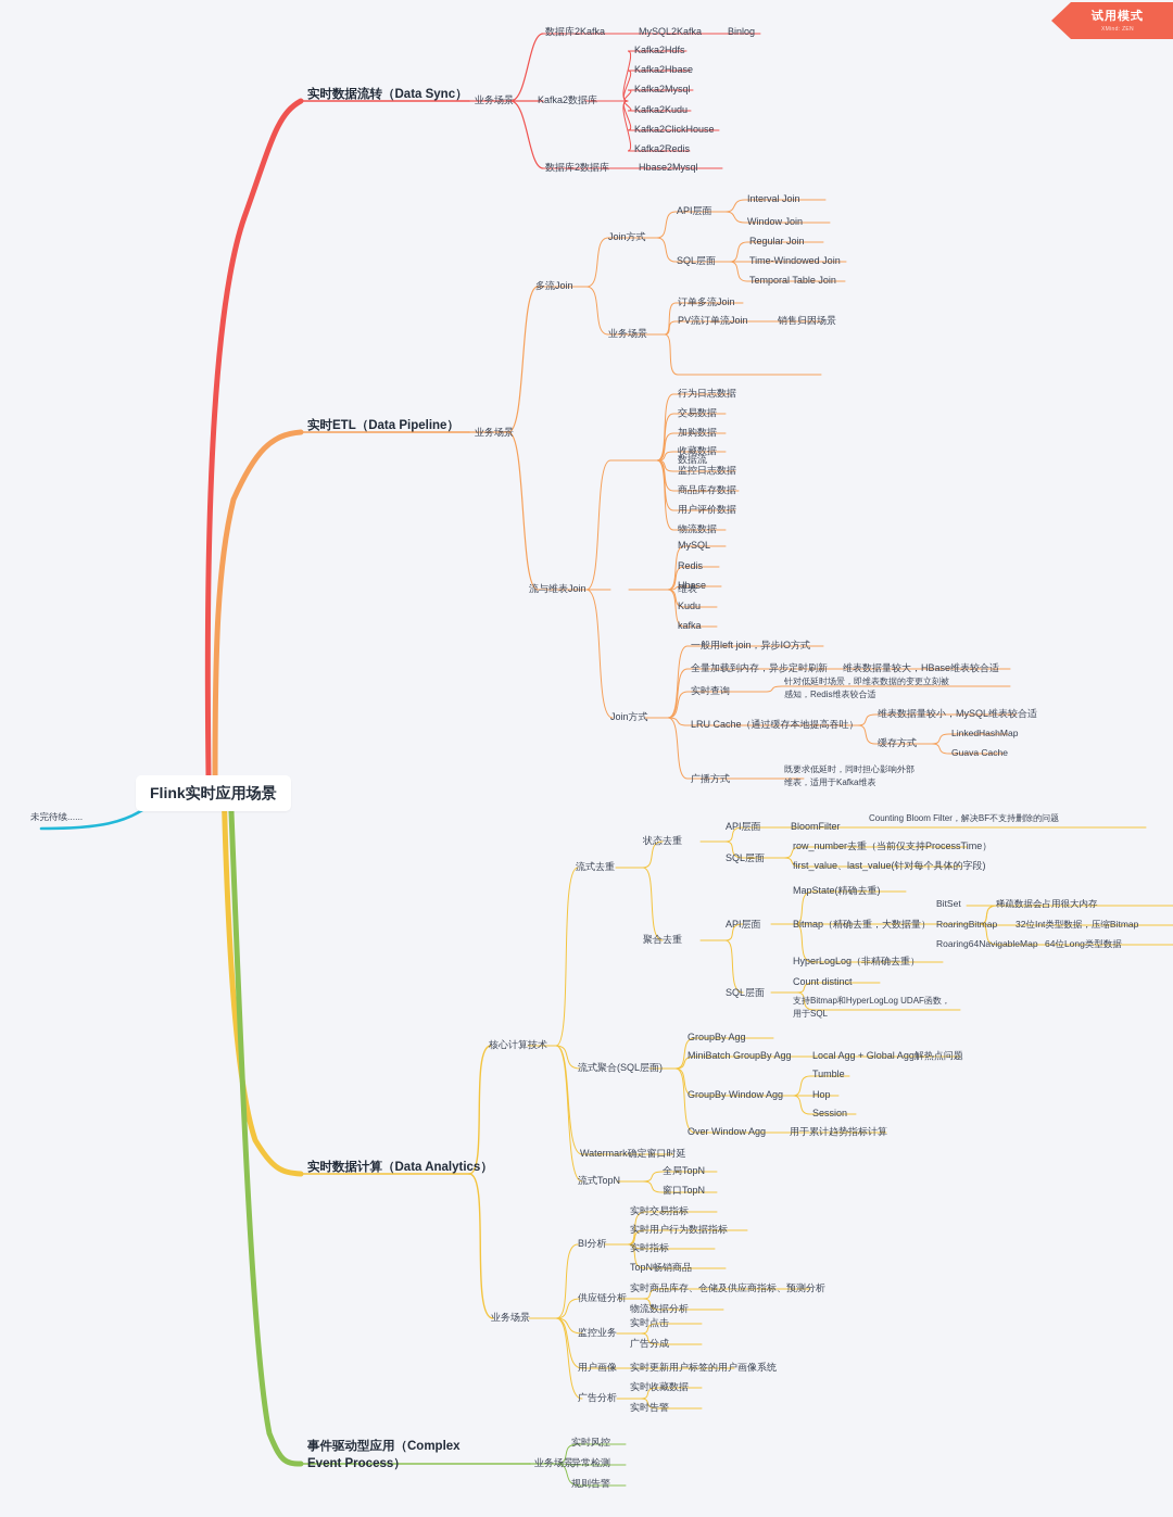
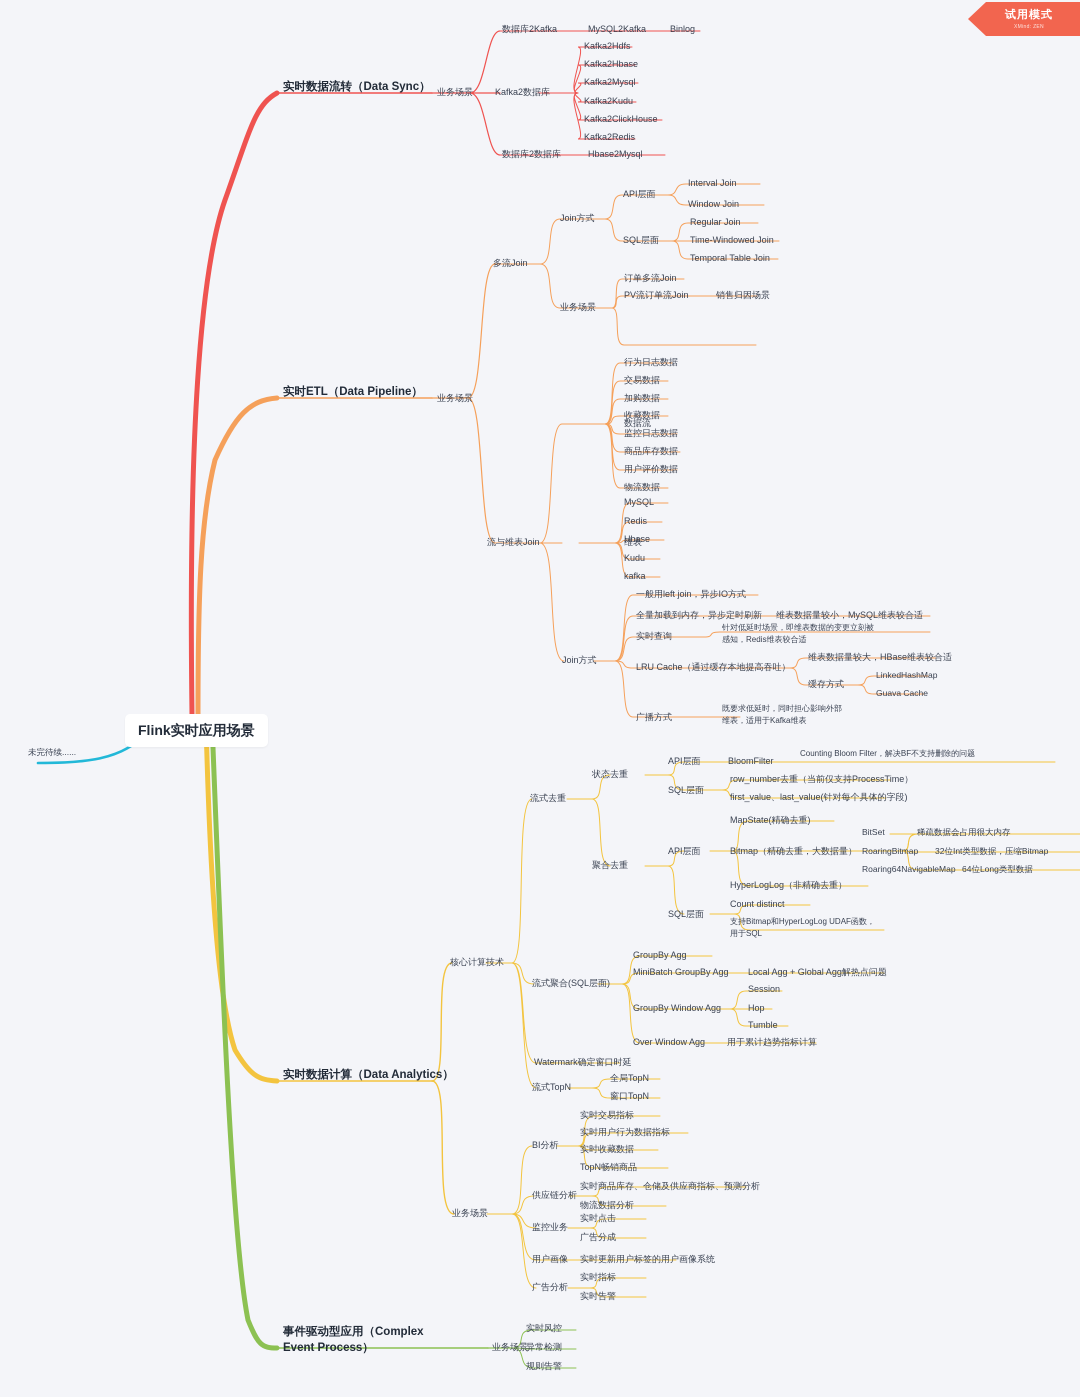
  试用模式
  Flink实时应用场景
  未完待续......
  实时数据流转（Data Sync）
  业务场景
  数据库2Kafka
  MySQL2Kafka
  Binlog
  Kafka2数据库
  Kafka2Hdfs
  Kafka2Hbase
  Kafka2Mysql
  Kafka2Kudu
  Kafka2ClickHouse
  Kafka2Redis
  数据库2数据库
  Hbase2Mysql
  实时ETL（Data Pipeline）
  业务场景
  多流Join
  Join方式
  API层面
  Interval Join
  Window Join
  SQL层面
  Regular Join
  Time-Windowed Join
  Temporal Table Join
  业务场景
  订单多流Join
  PV流订单流Join
  销售归因场景
  流与维表Join
  数据流
  行为日志数据
  交易数据
  加购数据
  收藏数据
  监控日志数据
  商品库存数据
  用户评价数据
  物流数据
  维表
  MySQL
  Redis
  Hbase
  Kudu
  kafka
  Join方式
  一般用left join，异步IO方式
  全量加载到内存，异步定时刷新
- 维表数据量较大，HBase维表较合适
+ 维表数据量较小，MySQL维表较合适
  实时查询
  针对低延时场景，即维表数据的变更立刻被感知，Redis维表较合适
  LRU Cache（通过缓存本地提高吞吐）
- 维表数据量较小，MySQL维表较合适
+ 维表数据量较大，HBase维表较合适
  缓存方式
  LinkedHashMap
  Guava Cache
  广播方式
  既要求低延时，同时担心影响外部维表，适用于Kafka维表
  实时数据计算（Data Analytics）
  核心计算技术
  流式去重
  状态去重
  API层面
  BloomFilter
  Counting Bloom Filter，解决BF不支持删除的问题
  SQL层面
  row_number去重（当前仅支持ProcessTime）
  first_value、last_value(针对每个具体的字段)
  聚合去重
  API层面
  MapState(精确去重)
  Bitmap（精确去重，大数据量）
  BitSet
  稀疏数据会占用很大内存
  RoaringBitmap
  32位Int类型数据，压缩Bitmap
  Roaring64NavigableMap
  64位Long类型数据
  HyperLogLog（非精确去重）
  SQL层面
  Count distinct
  支持Bitmap和HyperLogLog UDAF函数，用于SQL
  流式聚合(SQL层面)
  GroupBy Agg
  MiniBatch GroupBy Agg
  Local Agg + Global Agg解热点问题
  GroupBy Window Agg
- Tumble
+ Session
  Hop
- Session
+ Tumble
  Over Window Agg
  用于累计趋势指标计算
  Watermark确定窗口时延
  流式TopN
  全局TopN
  窗口TopN
  业务场景
  BI分析
  实时交易指标
  实时用户行为数据指标
- 实时指标
+ 实时收藏数据
  TopN畅销商品
  供应链分析
  实时商品库存、仓储及供应商指标、预测分析
  物流数据分析
  监控业务
  实时点击
  广告分成
  用户画像
  实时更新用户标签的用户画像系统
  广告分析
- 实时收藏数据
+ 实时指标
  实时告警
  事件驱动型应用（Complex Event Process）
  业务场景
  实时风控
  异常检测
  规则告警
